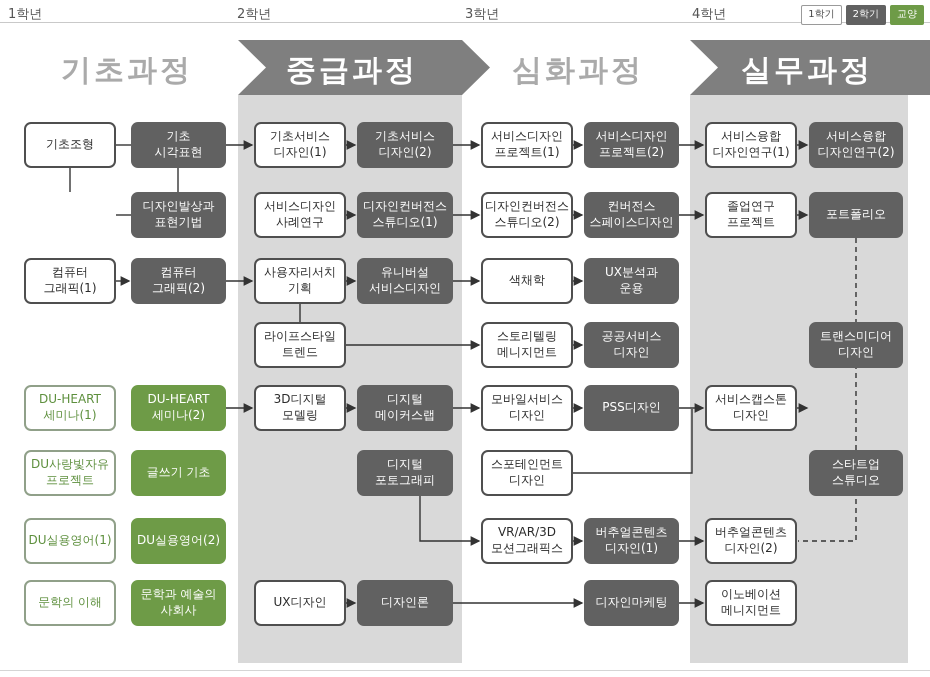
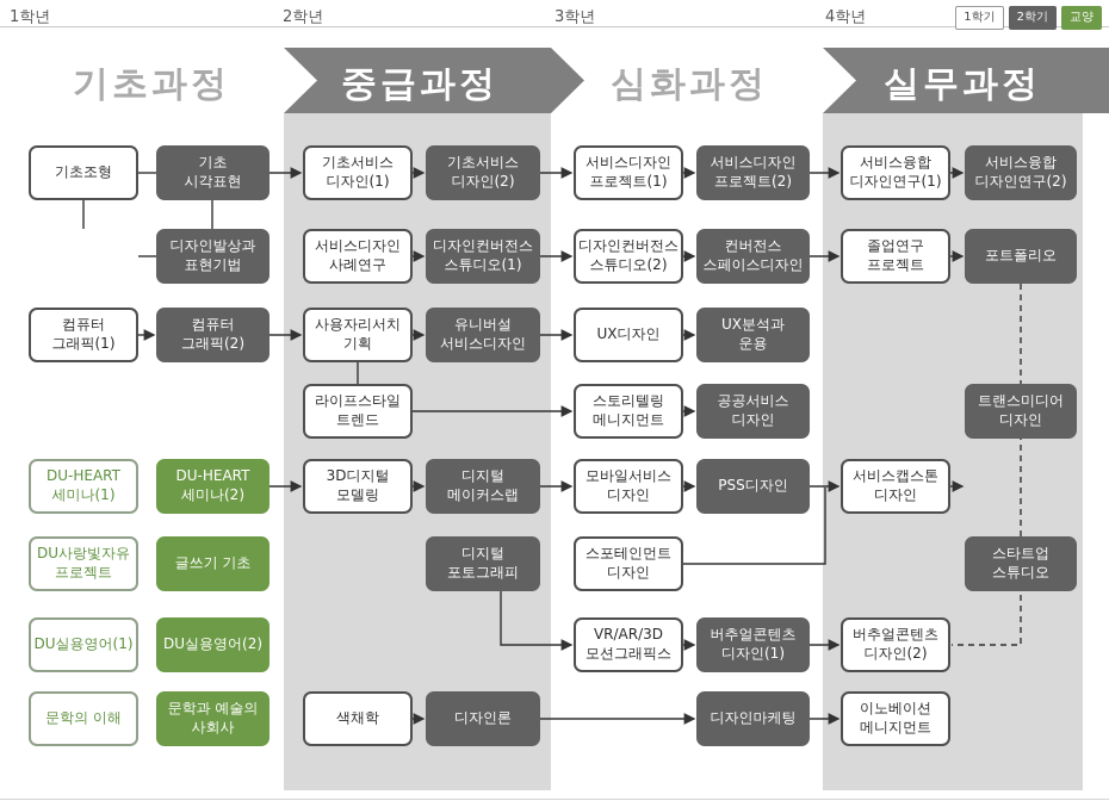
  1학년
  2학년
  3학년
  4학년
  1학기
  2학기
  교양
  기초과정
  중급과정
  심화과정
  실무과정
  기초조형
  기초
  시각표현
  디자인발상과
  표현기법
  컴퓨터
  그래픽(1)
  컴퓨터
  그래픽(2)
  DU-HEART
  세미나(1)
  DU-HEART
  세미나(2)
  DU사랑빛자유
  프로젝트
  글쓰기 기초
  DU실용영어(1)
  DU실용영어(2)
  문학의 이해
  문학과 예술의
  사회사
  기초서비스
  디자인(1)
  기초서비스
  디자인(2)
  서비스디자인
  사례연구
  디자인컨버전스
  스튜디오(1)
  사용자리서치
  기획
  유니버설
  서비스디자인
  라이프스타일
  트렌드
  3D디지털
  모델링
  디지털
  메이커스랩
  디지털
  포토그래피
- UX디자인
+ 색채학
  디자인론
  서비스디자인
  프로젝트(1)
  서비스디자인
  프로젝트(2)
  디자인컨버전스
  스튜디오(2)
  컨버전스
  스페이스디자인
- 색채학
+ UX디자인
  UX분석과
  운용
  스토리텔링
  메니지먼트
  공공서비스
  디자인
  모바일서비스
  디자인
  PSS디자인
  스포테인먼트
  디자인
  VR/AR/3D
  모션그래픽스
  버추얼콘텐츠
  디자인(1)
  디자인마케팅
  서비스융합
  디자인연구(1)
  서비스융합
  디자인연구(2)
  졸업연구
  프로젝트
  포트폴리오
  트랜스미디어
  디자인
  서비스캡스톤
  디자인
  스타트업
  스튜디오
  버추얼콘텐츠
  디자인(2)
  이노베이션
  메니지먼트
